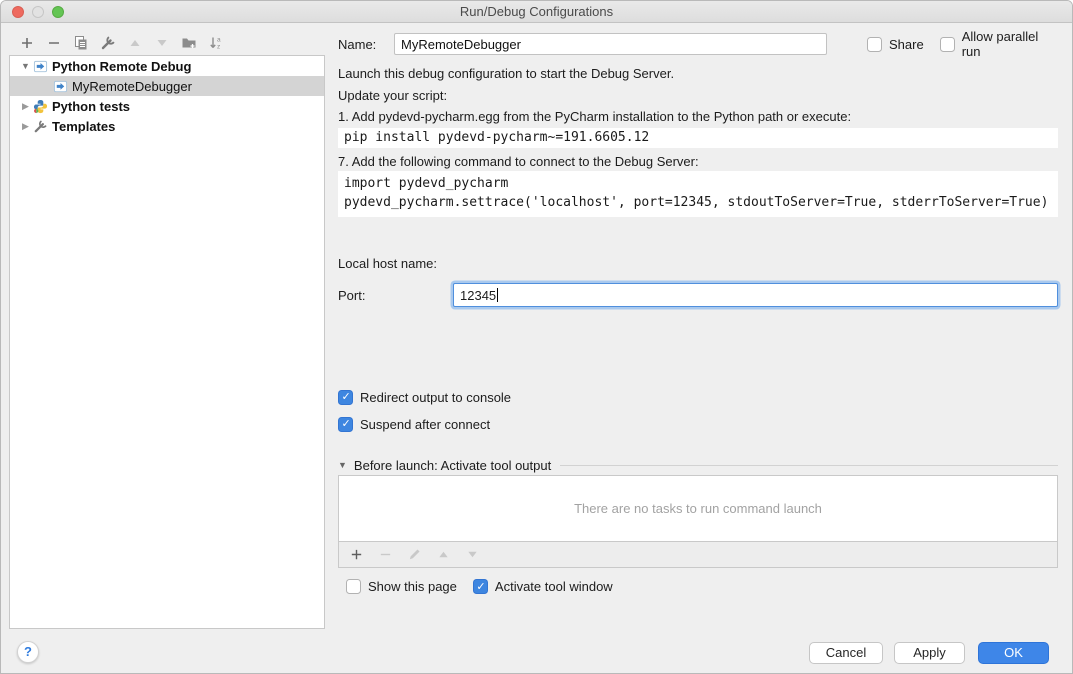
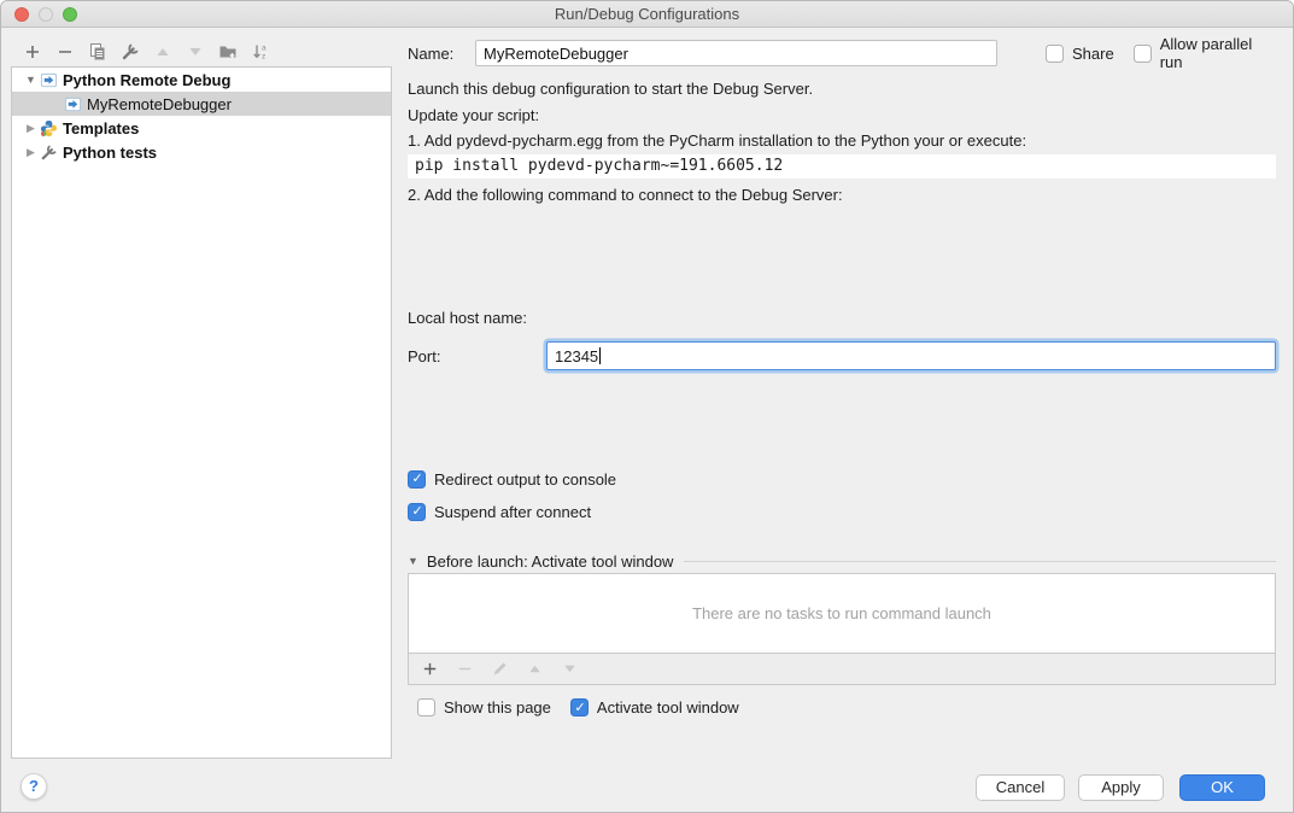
  Run/Debug Configurations
  ▼
  Python Remote Debug
  MyRemoteDebugger
  ▶
- Python tests
+ Templates
  ▶
- Templates
+ Python tests
  ?
  Name:
  MyRemoteDebugger
  Share
  Allow parallel run
  Launch this debug configuration to start the Debug Server.
  Update your script:
- 1. Add pydevd-pycharm.egg from the PyCharm installation to the Python path or execute:
+ 1. Add pydevd-pycharm.egg from the PyCharm installation to the Python your or execute:
  pip install pydevd-pycharm~=191.6605.12
- 7. Add the following command to connect to the Debug Server:
+ 2. Add the following command to connect to the Debug Server:
- import pydevd_pycharm
- pydevd_pycharm.settrace('localhost', port=12345, stdoutToServer=True, stderrToServer=True)
  Local host name:
  Port:
  12345
  Redirect output to console
  Suspend after connect
  ▼
- Before launch: Activate tool output
+ Before launch: Activate tool window
  There are no tasks to run command launch
  Show this page
  Activate tool window
  Cancel
  Apply
  OK
